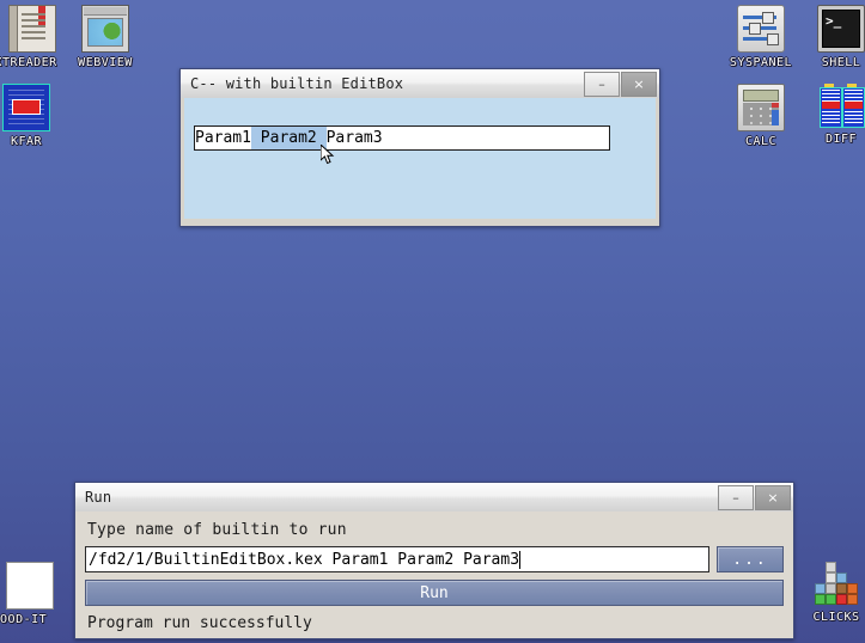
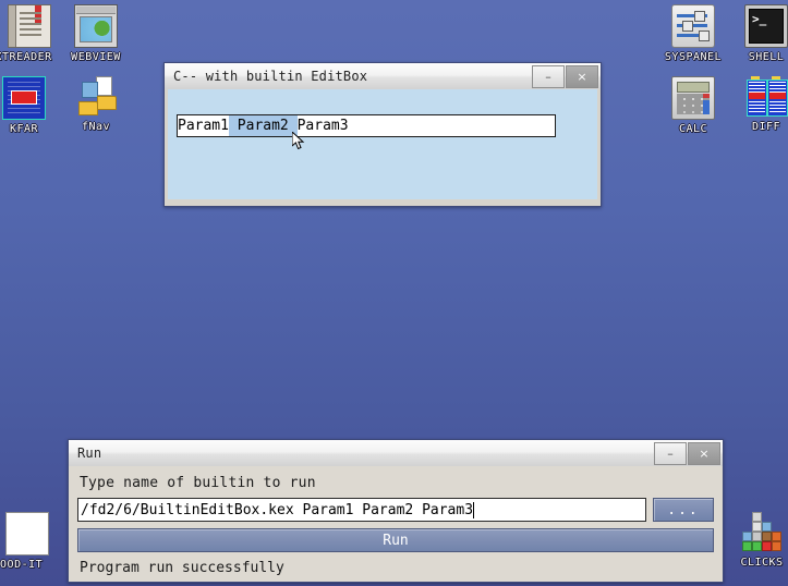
  TREADER
  WEBVIEW
  KFAR
+ fNav
  SYSPANEL
  SHELL
  CALC
  DIFF
  OOD-IT
  CLICKS
  C-- with builtin EditBox
  –
  ×
  Param1
  Param2
  Param3
  Run
  –
  ×
  Type name of builtin to run
- /fd2/1/BuiltinEditBox.kex Param1 Param2 Param3
+ /fd2/6/BuiltinEditBox.kex Param1 Param2 Param3
  ...
  Run
  Program run successfully
